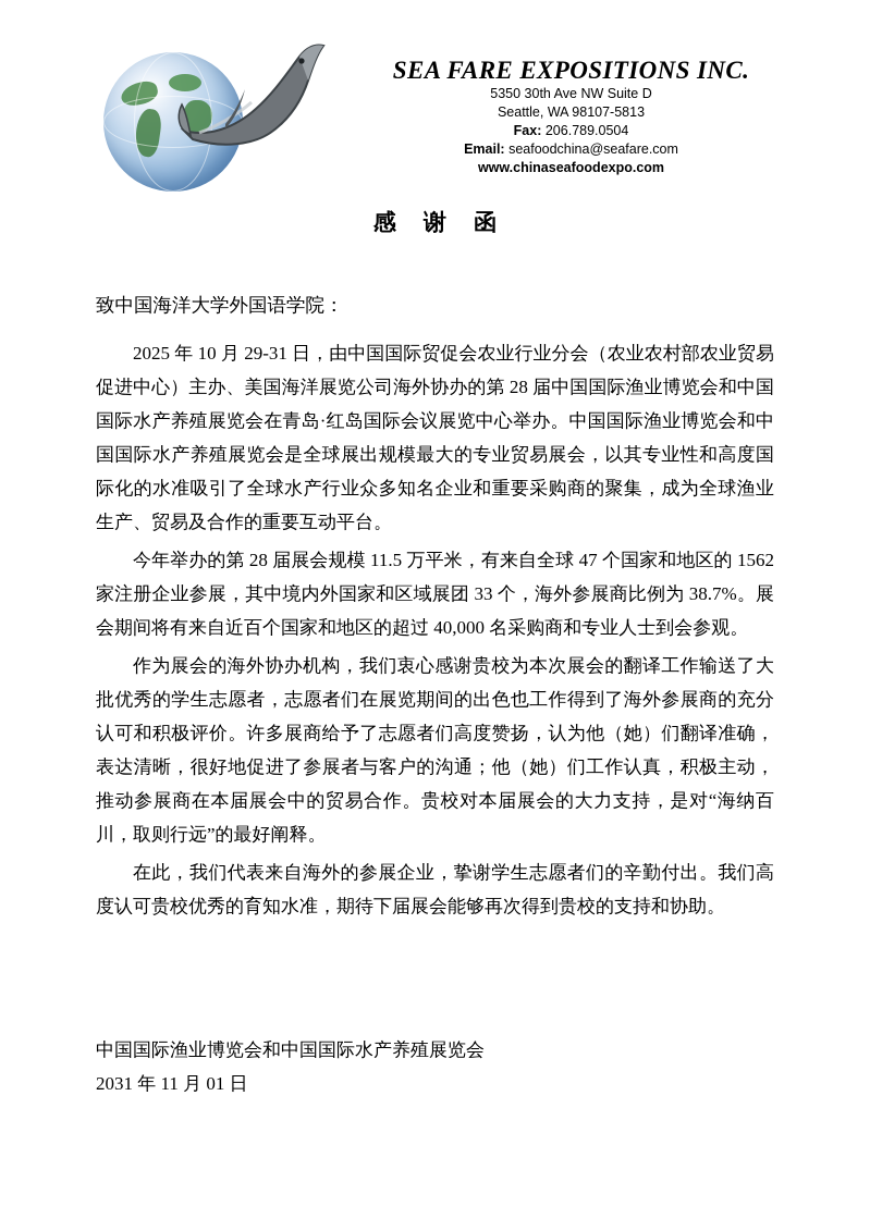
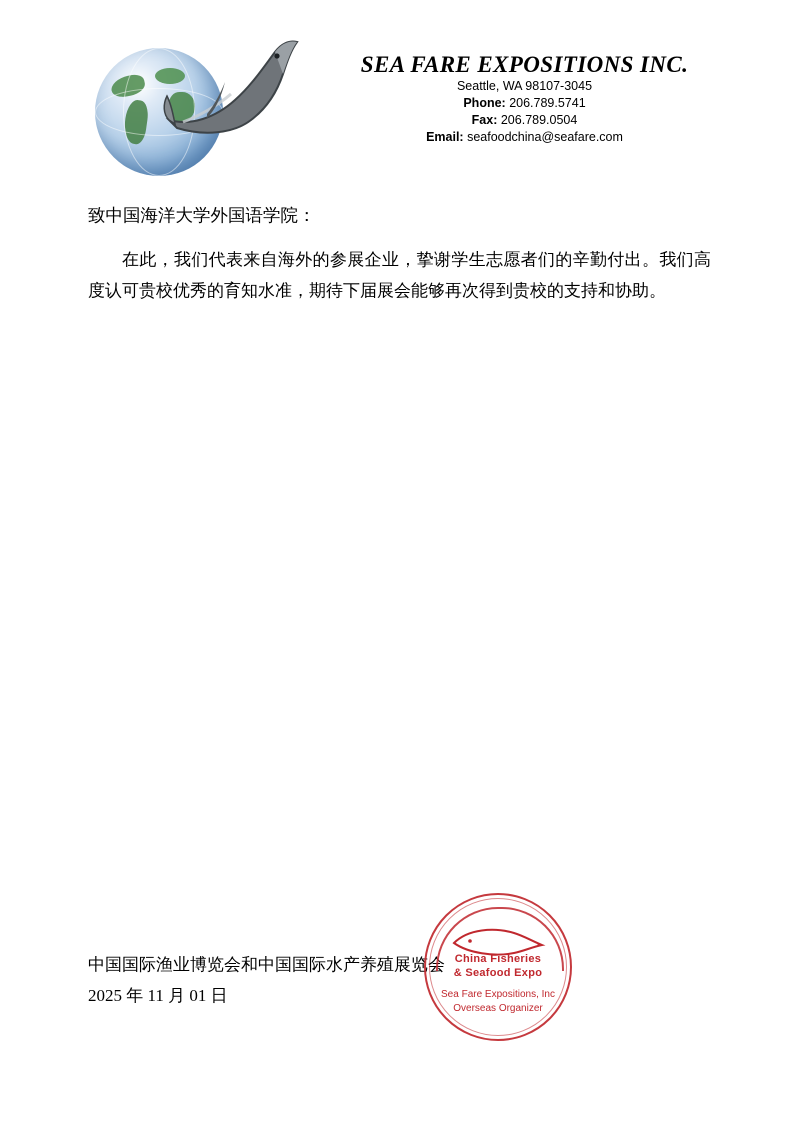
  SEA FARE EXPOSITIONS INC.
- 5350 30th Ave NW Suite D
- Seattle, WA 98107-5813
+ Seattle, WA 98107-3045
+ Phone: 206.789.5741
  Fax: 206.789.0504
  Email: seafoodchina@seafare.com
- www.chinaseafoodexpo.com
- 感 谢 函
  致中国海洋大学外国语学院：
- 2025 年 10 月 29-31 日，由中国国际贸促会农业行业分会（农业农村部农业贸易促进中心）主办、美国海洋展览公司海外协办的第 28 届中国国际渔业博览会和中国国际水产养殖展览会在青岛·红岛国际会议展览中心举办。中国国际渔业博览会和中国国际水产养殖展览会是全球展出规模最大的专业贸易展会，以其专业性和高度国际化的水准吸引了全球水产行业众多知名企业和重要采购商的聚集，成为全球渔业生产、贸易及合作的重要互动平台。
- 今年举办的第 28 届展会规模 11.5 万平米，有来自全球 47 个国家和地区的 1562 家注册企业参展，其中境内外国家和区域展团 33 个，海外参展商比例为 38.7%。展会期间将有来自近百个国家和地区的超过 40,000 名采购商和专业人士到会参观。
- 作为展会的海外协办机构，我们衷心感谢贵校为本次展会的翻译工作输送了大批优秀的学生志愿者，志愿者们在展览期间的出色也工作得到了海外参展商的充分认可和积极评价。许多展商给予了志愿者们高度赞扬，认为他（她）们翻译准确，表达清晰，很好地促进了参展者与客户的沟通；他（她）们工作认真，积极主动，推动参展商在本届展会中的贸易合作。贵校对本届展会的大力支持，是对“海纳百川，取则行远”的最好阐释。
  在此，我们代表来自海外的参展企业，挚谢学生志愿者们的辛勤付出。我们高度认可贵校优秀的育知水准，期待下届展会能够再次得到贵校的支持和协助。
  中国国际渔业博览会和中国国际水产养殖展览会
- 2031 年 11 月 01 日
+ 2025 年 11 月 01 日
+ China Fisheries
+ & Seafood Expo
+ Sea Fare Expositions, Inc
+ Overseas Organizer
